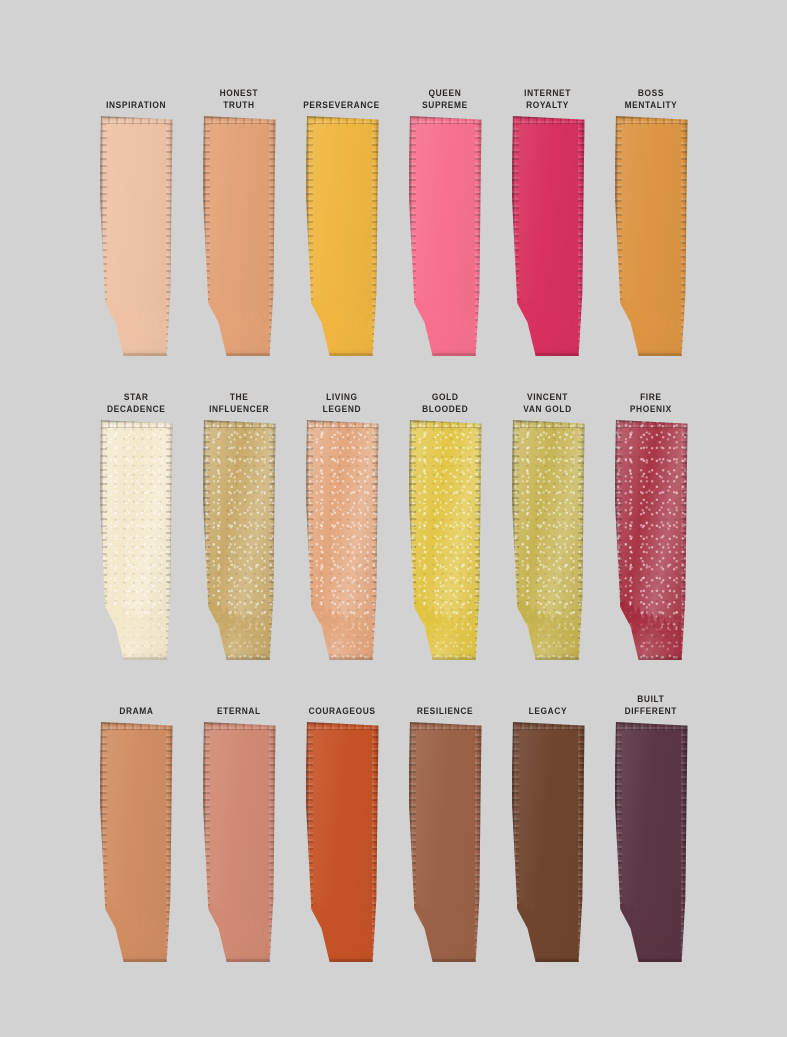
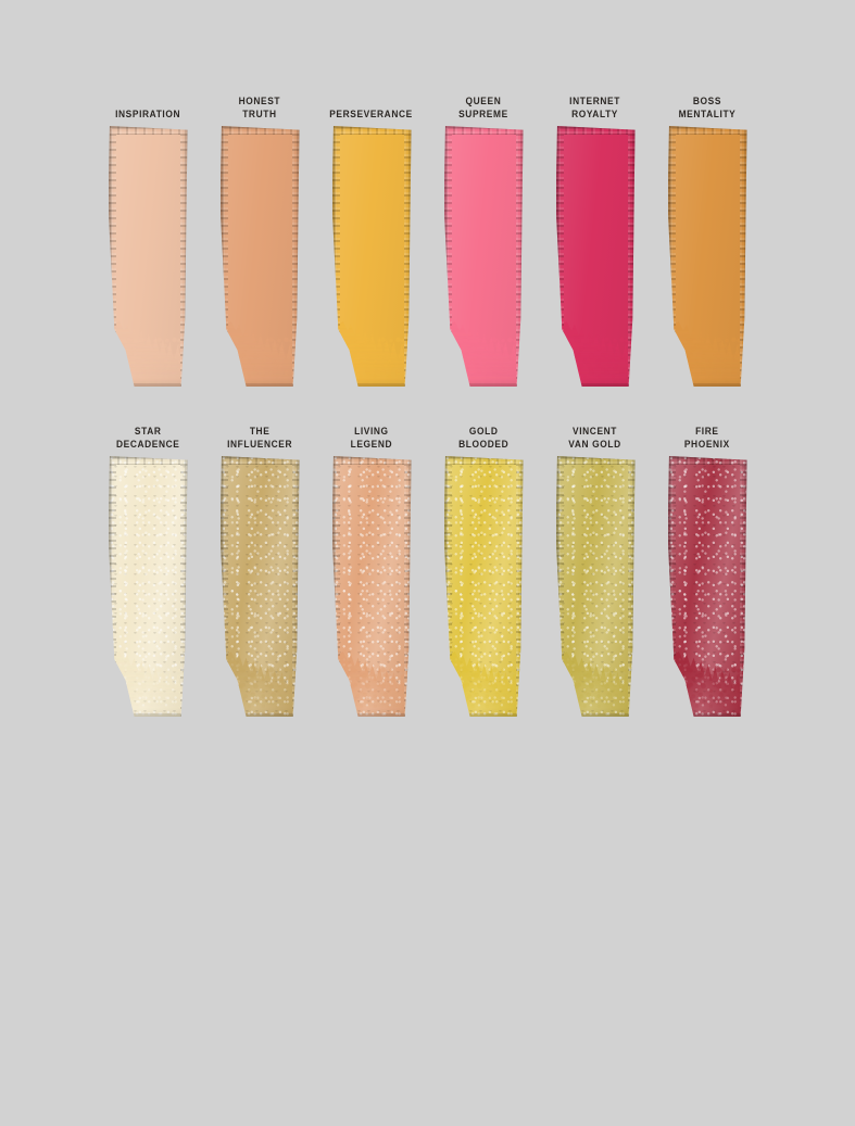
  INSPIRATION
  HONEST
  TRUTH
  PERSEVERANCE
  QUEEN
  SUPREME
  INTERNET
  ROYALTY
  BOSS
  MENTALITY
  STAR
  DECADENCE
  THE
  INFLUENCER
  LIVING
  LEGEND
  GOLD
  BLOODED
  VINCENT
  VAN GOLD
  FIRE
  PHOENIX
- DRAMA
- ETERNAL
- COURAGEOUS
- RESILIENCE
- LEGACY
- BUILT
- DIFFERENT
